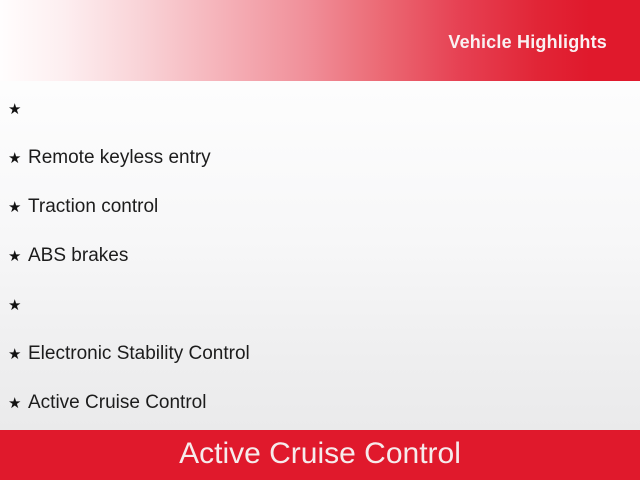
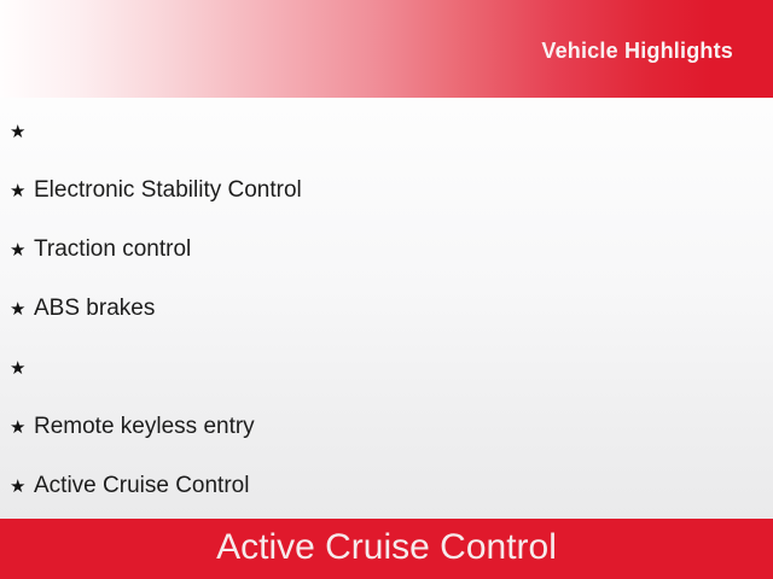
  Vehicle Highlights
  ★
  ★
- Remote keyless entry
+ Electronic Stability Control
  ★
  Traction control
  ★
  ABS brakes
  ★
  ★
- Electronic Stability Control
+ Remote keyless entry
  ★
  Active Cruise Control
  Active Cruise Control
